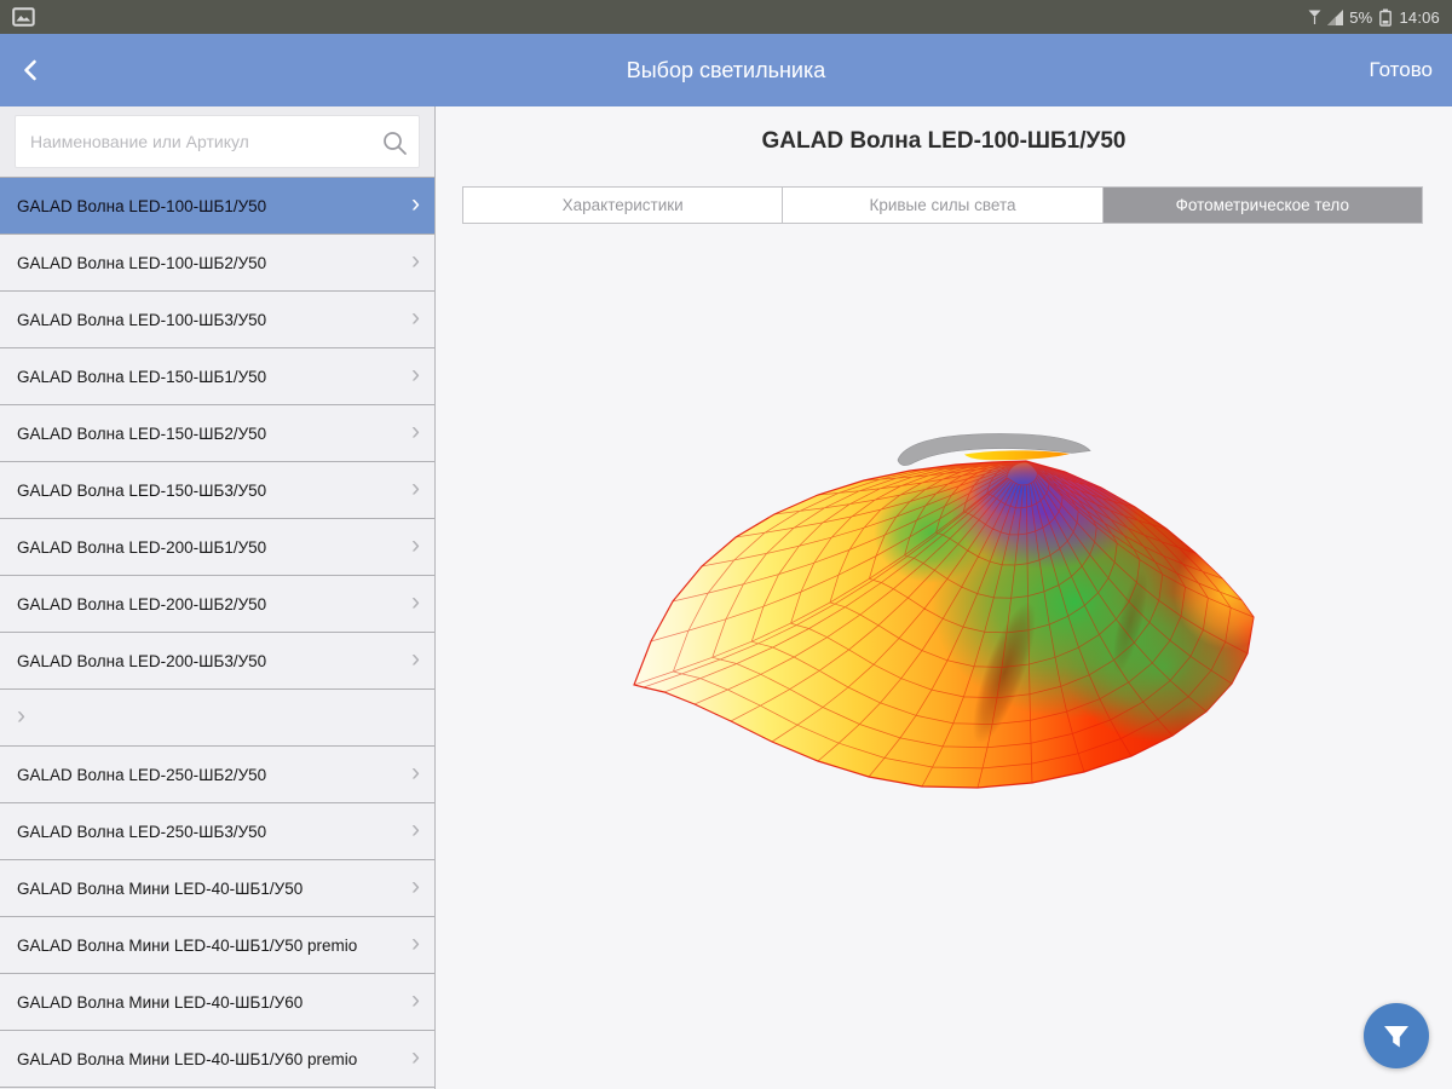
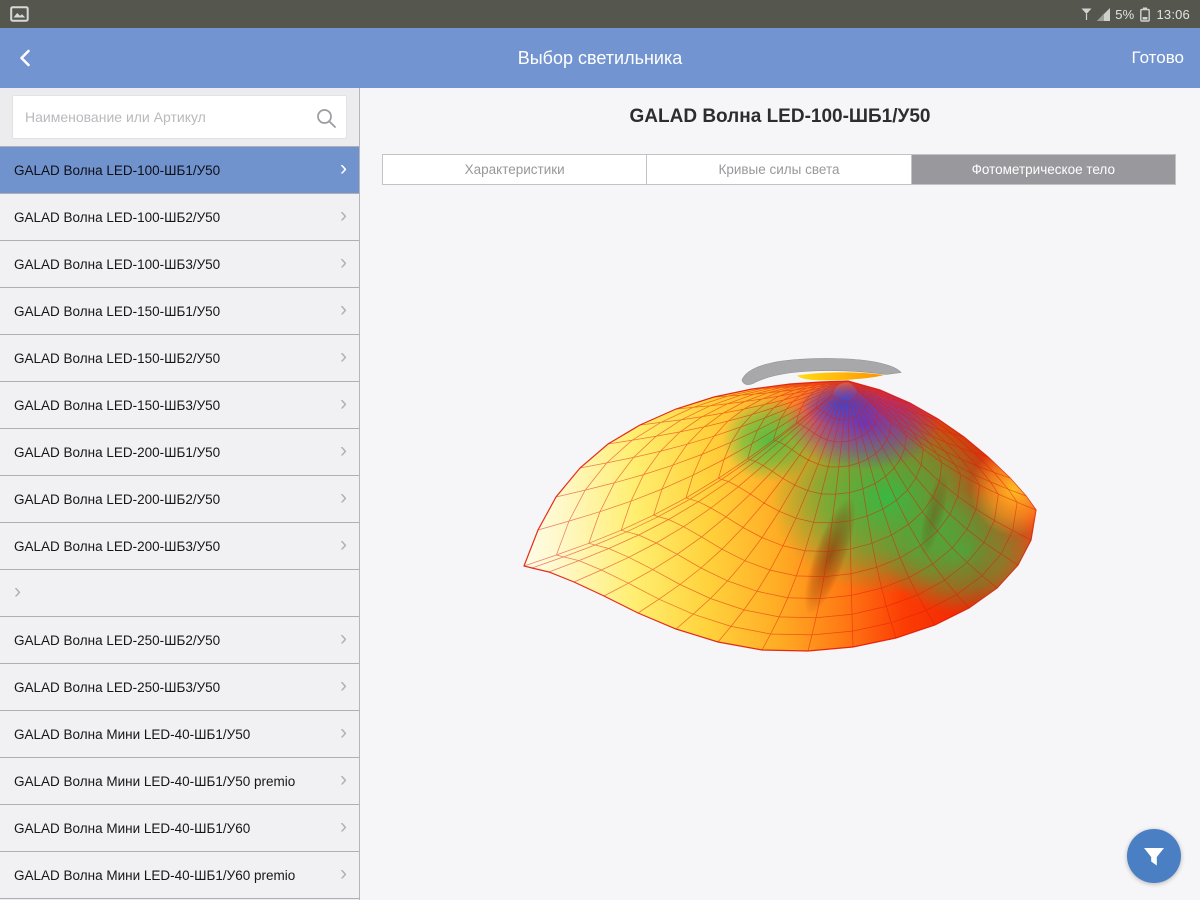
  5%
- 14:06
+ 13:06
  Выбор светильника
  Готово
  Наименование или Артикул
  GALAD Волна LED-100-ШБ1/У50
  ›
  GALAD Волна LED-100-ШБ2/У50
  ›
  GALAD Волна LED-100-ШБ3/У50
  ›
  GALAD Волна LED-150-ШБ1/У50
  ›
  GALAD Волна LED-150-ШБ2/У50
  ›
  GALAD Волна LED-150-ШБ3/У50
  ›
  GALAD Волна LED-200-ШБ1/У50
  ›
  GALAD Волна LED-200-ШБ2/У50
  ›
  GALAD Волна LED-200-ШБ3/У50
  ›
  ›
  GALAD Волна LED-250-ШБ2/У50
  ›
  GALAD Волна LED-250-ШБ3/У50
  ›
  GALAD Волна Мини LED-40-ШБ1/У50
  ›
  GALAD Волна Мини LED-40-ШБ1/У50 premio
  ›
  GALAD Волна Мини LED-40-ШБ1/У60
  ›
  GALAD Волна Мини LED-40-ШБ1/У60 premio
  ›
  GALAD Волна LED-100-ШБ1/У50
  Характеристики
  Кривые силы света
  Фотометрическое тело
